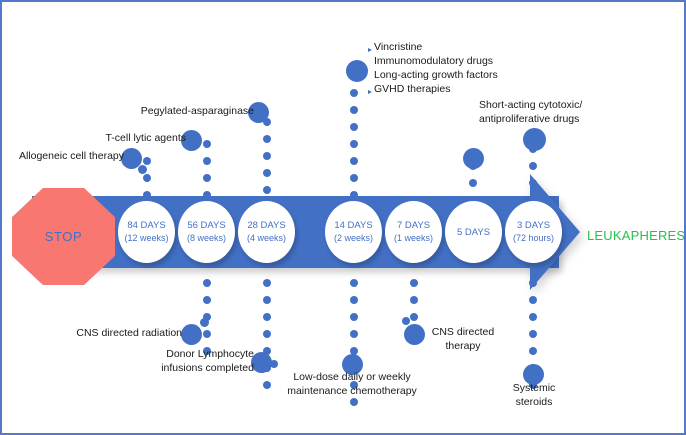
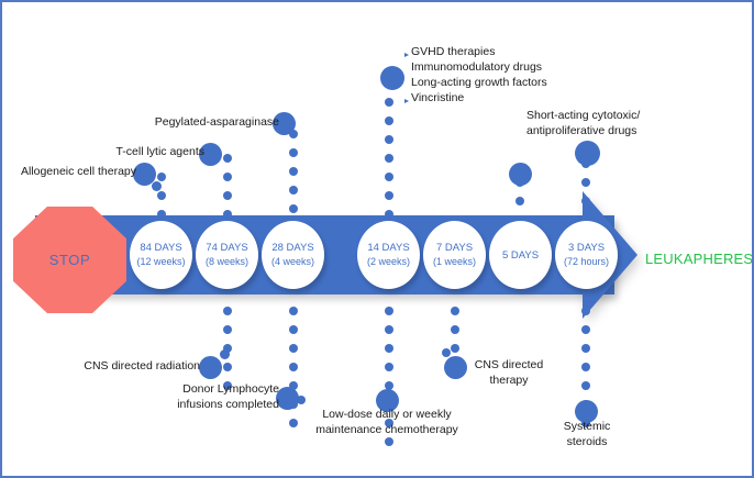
  STOP
  LEUKAPHERES
  84 DAYS
  (12 weeks)
- 56 DAYS
+ 74 DAYS
  (8 weeks)
  28 DAYS
  (4 weeks)
  14 DAYS
  (2 weeks)
  7 DAYS
  (1 weeks)
  5 DAYS
  3 DAYS
  (72 hours)
  Allogeneic cell therapy
  T-cell lytic agents
  Pegylated-asparaginase
- Vincristine
+ GVHD therapies
  Immunomodulatory drugs
  Long-acting growth factors
- GVHD therapies
+ Vincristine
  Short-acting cytotoxic/
  antiproliferative drugs
  CNS directed radiation
  Donor Lymphocyte
  infusions completed
  Low-dose daily or weekly
  maintenance chemotherapy
  CNS directed
  therapy
  Systemic
  steroids
